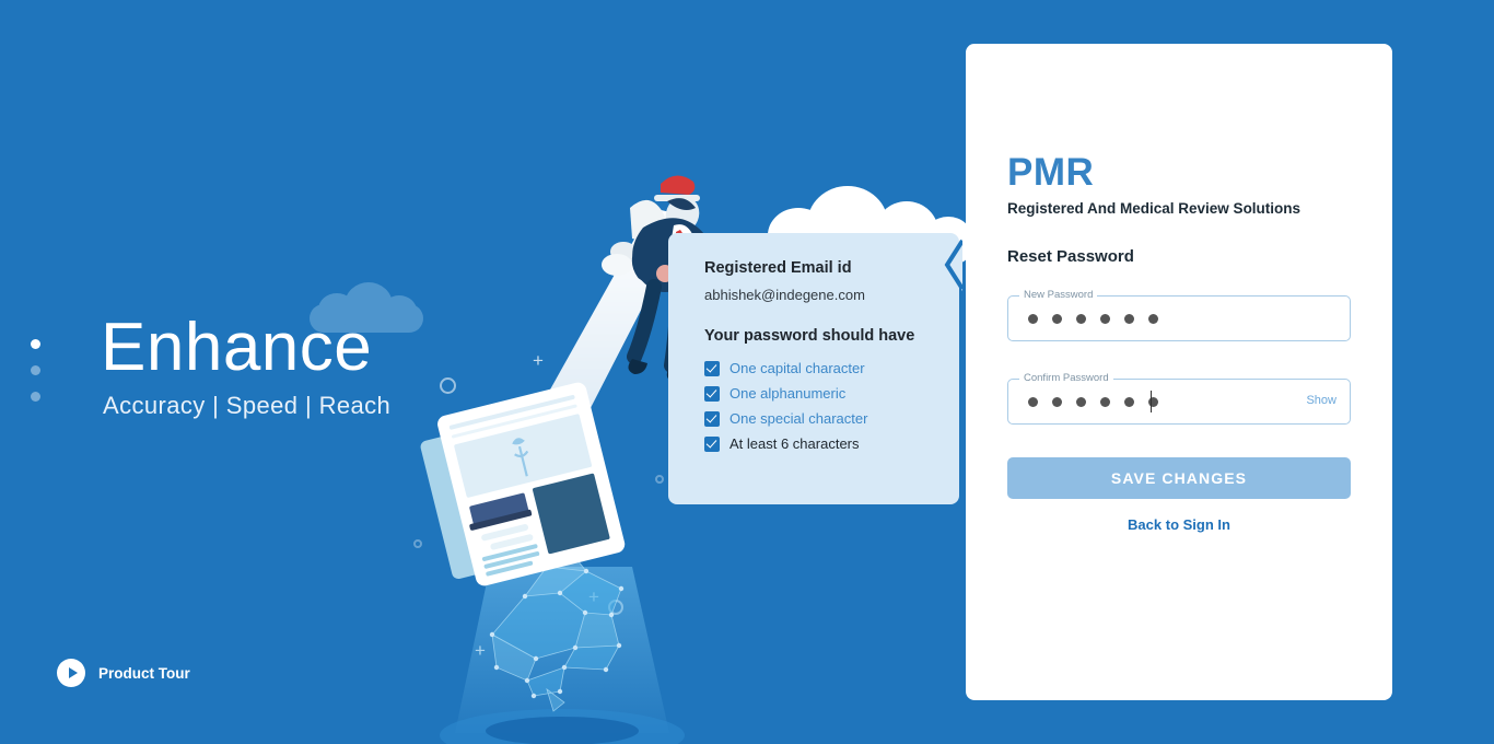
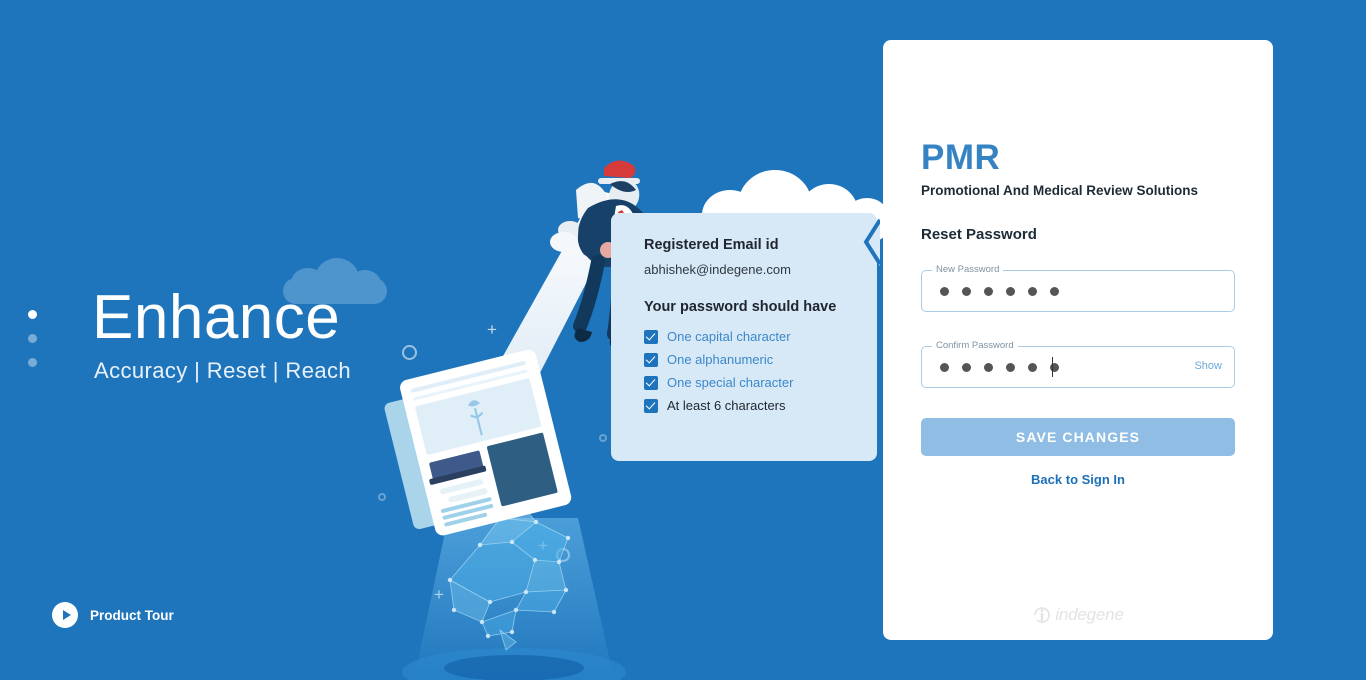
  Enhance
- Accuracy | Speed | Reach
+ Accuracy | Reset | Reach
  Product Tour
  +
  Registered Email id
  abhishek@indegene.com
  Your password should have
  One capital character
  One alphanumeric
  One special character
  At least 6 characters
  PMR
- Registered And Medical Review Solutions
+ Promotional And Medical Review Solutions
  Reset Password
  New Password
  Confirm Password
  Show
  SAVE CHANGES
  Back to Sign In
+ indegene
